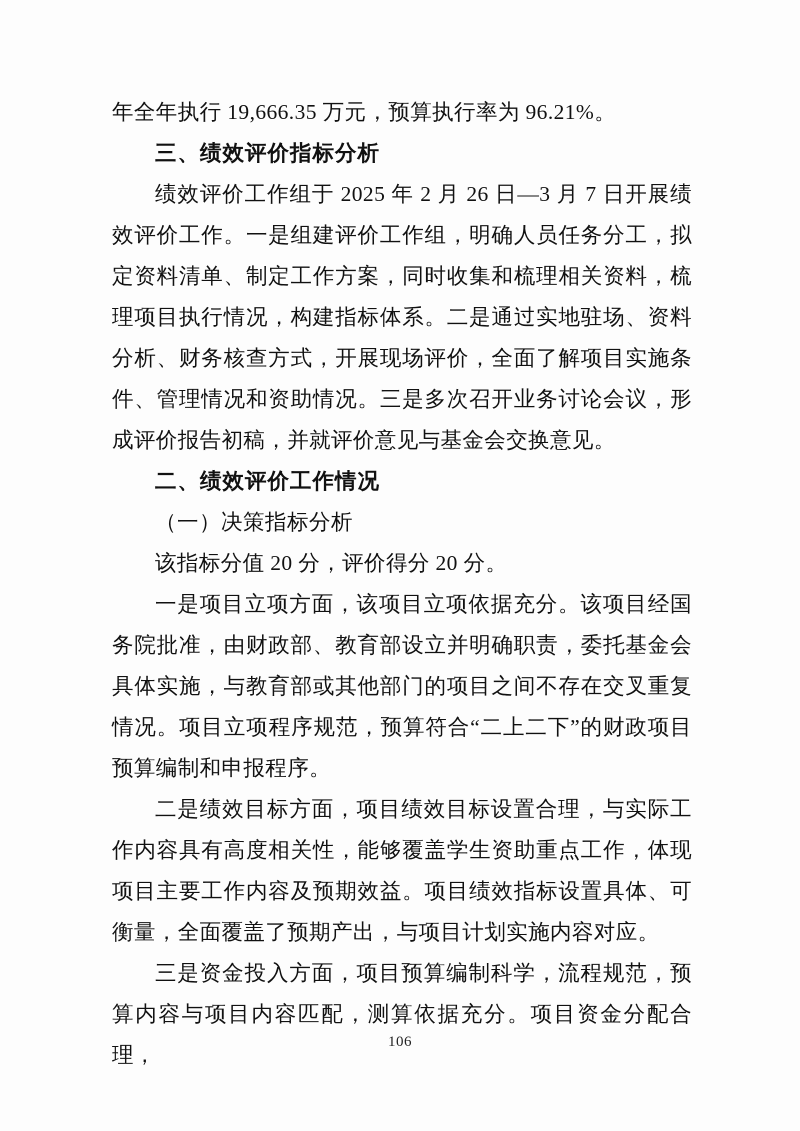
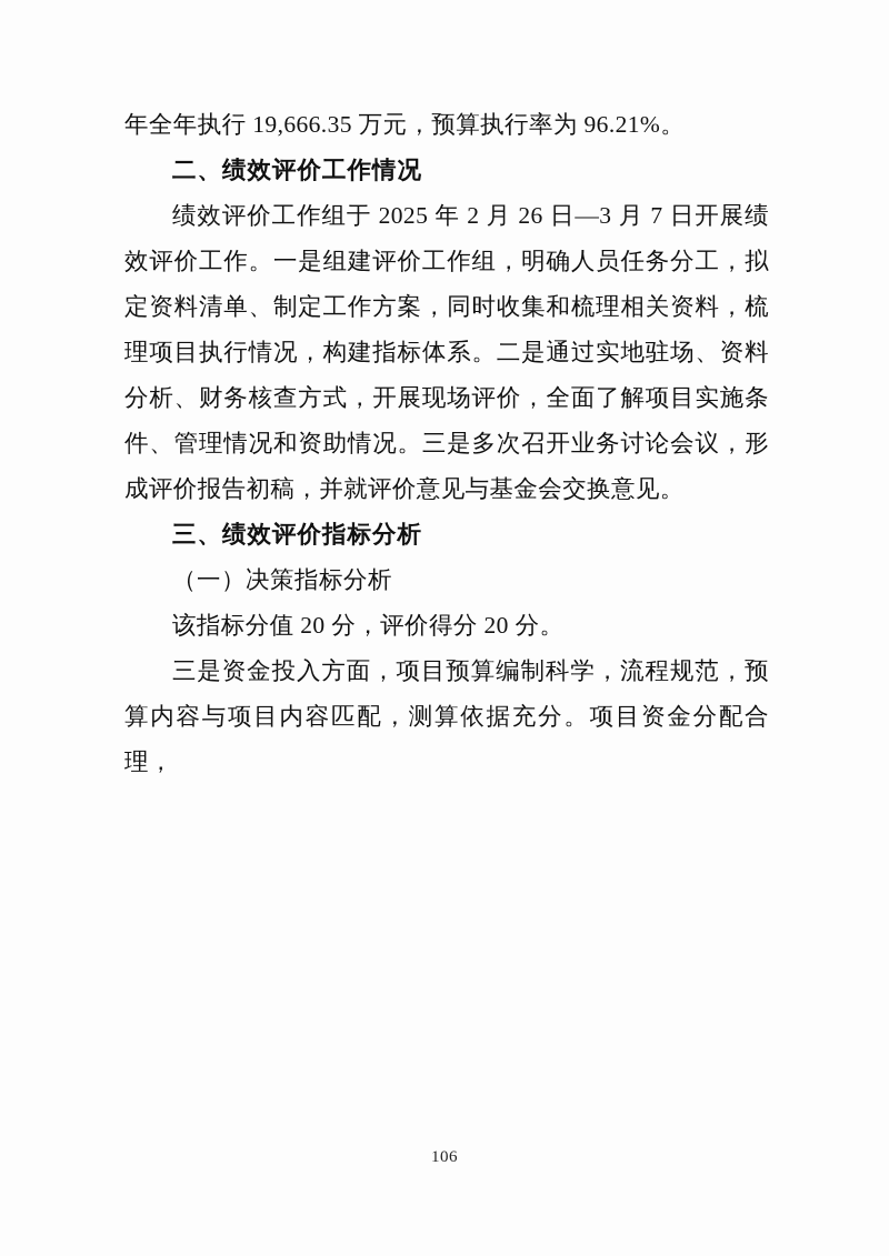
  年全年执行 19,666.35 万元，预算执行率为 96.21%。
- 三、绩效评价指标分析
+ 二、绩效评价工作情况
  绩效评价工作组于 2025 年 2 月 26 日—3 月 7 日开展绩效评价工作。一是组建评价工作组，明确人员任务分工，拟定资料清单、制定工作方案，同时收集和梳理相关资料，梳理项目执行情况，构建指标体系。二是通过实地驻场、资料分析、财务核查方式，开展现场评价，全面了解项目实施条件、管理情况和资助情况。三是多次召开业务讨论会议，形成评价报告初稿，并就评价意见与基金会交换意见。
- 二、绩效评价工作情况
+ 三、绩效评价指标分析
  （一）决策指标分析
  该指标分值 20 分，评价得分 20 分。
- 一是项目立项方面，该项目立项依据充分。该项目经国务院批准，由财政部、教育部设立并明确职责，委托基金会具体实施，与教育部或其他部门的项目之间不存在交叉重复情况。项目立项程序规范，预算符合“二上二下”的财政项目预算编制和申报程序。
- 二是绩效目标方面，项目绩效目标设置合理，与实际工作内容具有高度相关性，能够覆盖学生资助重点工作，体现项目主要工作内容及预期效益。项目绩效指标设置具体、可衡量，全面覆盖了预期产出，与项目计划实施内容对应。
  三是资金投入方面，项目预算编制科学，流程规范，预算内容与项目内容匹配，测算依据充分。项目资金分配合理，
  106
